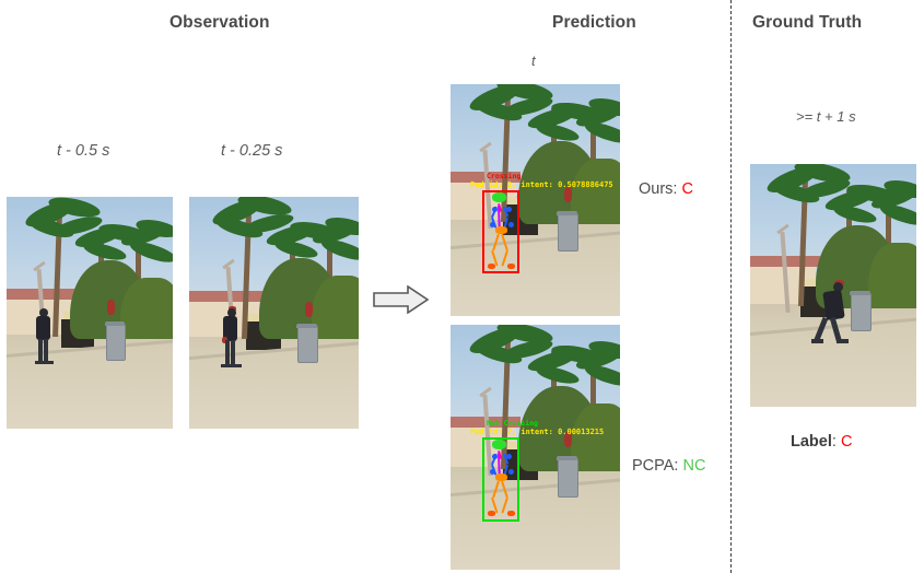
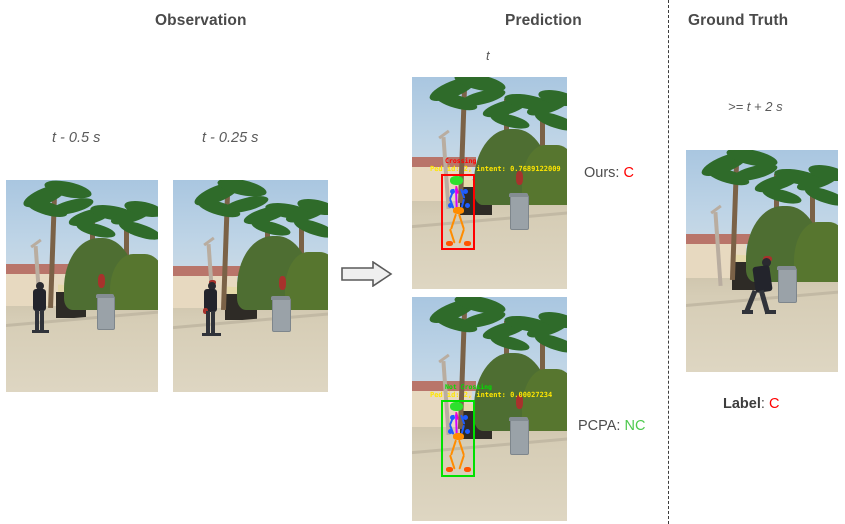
  Observation
  Prediction
  Ground Truth
  t - 0.5 s
  t - 0.25 s
  t
- >= t + 1 s
+ >= t + 2 s
  Crossing
- Ped id: 2, intent: 0.5078886475
+ Ped id: 2, intent: 0.7689122009
  Not Crossing
- Ped id: 2, intent: 0.00013215
+ Ped id: 2, intent: 0.00027234
  Ours: C
  PCPA: NC
  Label: C
